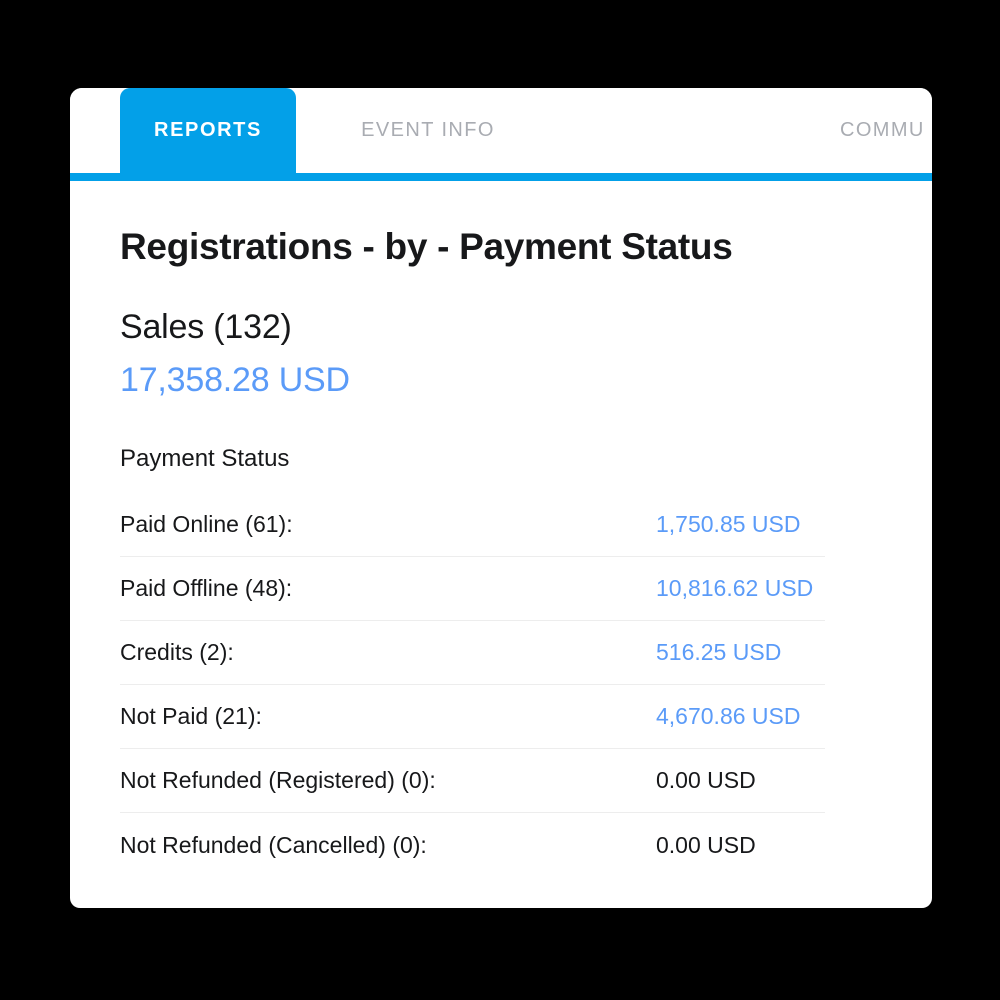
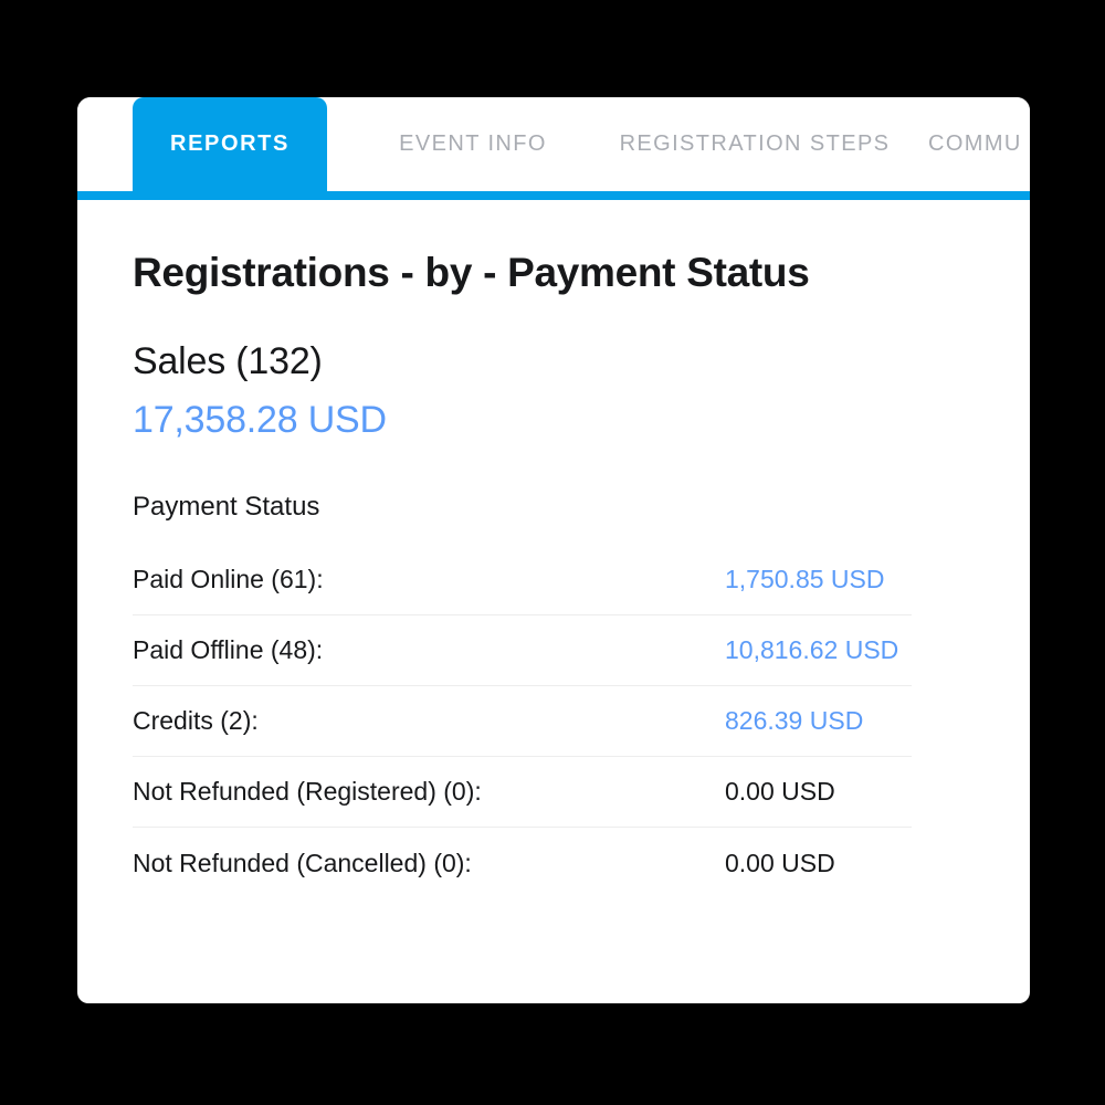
  REPORTS
  EVENT INFO
+ REGISTRATION STEPS
  COMMU
  Registrations - by - Payment Status
  Sales (132)
  17,358.28 USD
  Payment Status
  Paid Online (61):
  1,750.85 USD
  Paid Offline (48):
  10,816.62 USD
  Credits (2):
- 516.25 USD
+ 826.39 USD
- Not Paid (21):
- 4,670.86 USD
  Not Refunded (Registered) (0):
  0.00 USD
  Not Refunded (Cancelled) (0):
  0.00 USD
